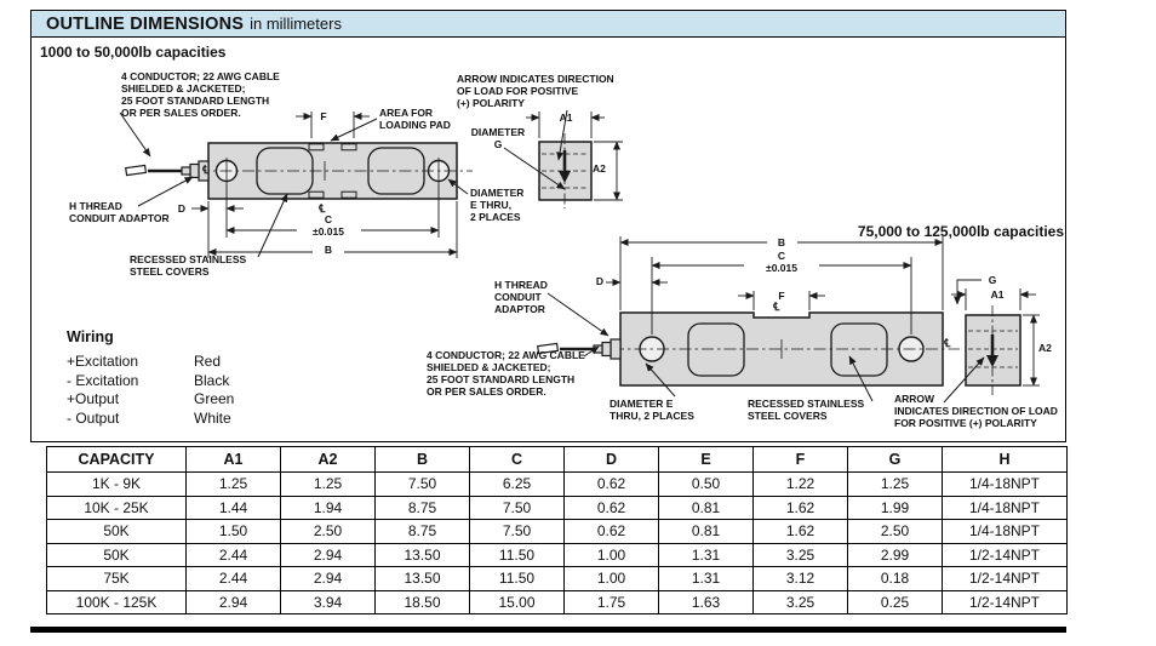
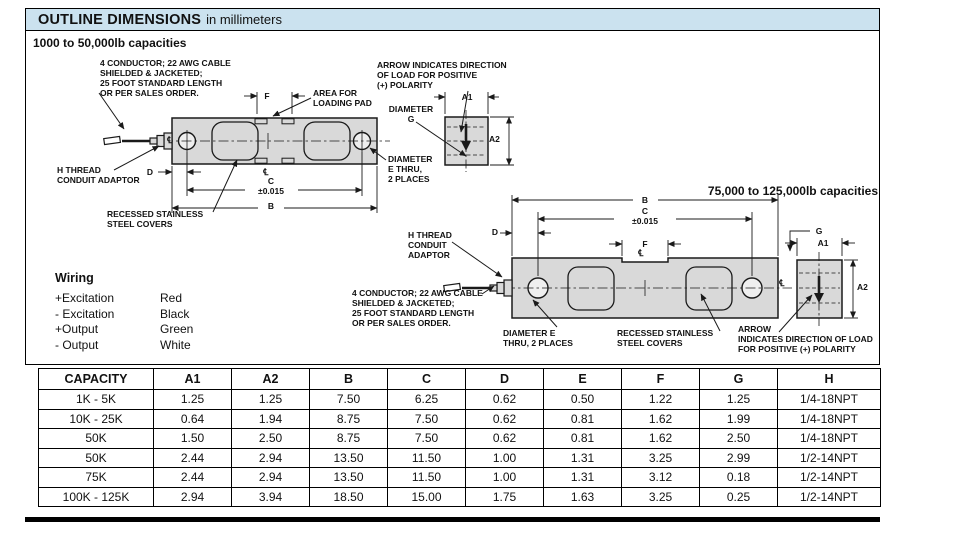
  OUTLINE DIMENSIONS
  in millimeters
  1000 to 50,000lb capacities
  4 CONDUCTOR; 22 AWG CABLE
  SHIELDED & JACKETED;
  25 FOOT STANDARD LENGTH
  OR PER SALES ORDER.
  ARROW INDICATES DIRECTION
  OF LOAD FOR POSITIVE
  (+) POLARITY
  AREA FOR
  LOADING PAD
  DIAMETER
  G
  F
  A1
  A2
  H THREAD
  CONDUIT ADAPTOR
  D
  C
  ±0.015
  B
  DIAMETER
  E THRU,
  2 PLACES
  RECESSED STAINLESS
  STEEL COVERS
  ℄
  ℄
  75,000 to 125,000lb capacities
  B
  C
  ±0.015
  D
  F
  ℄
  G
  A1
  A2
  H THREAD
  CONDUIT
  ADAPTOR
  4 CONDUCTOR; 22 AWG CABLE
  SHIELDED & JACKETED;
  25 FOOT STANDARD LENGTH
  OR PER SALES ORDER.
  DIAMETER E
  THRU, 2 PLACES
  RECESSED STAINLESS
  STEEL COVERS
  ARROW
  INDICATES DIRECTION OF LOAD
  FOR POSITIVE (+) POLARITY
  ℄
  Wiring
  +Excitation
  Red
  - Excitation
  Black
  +Output
  Green
  - Output
  White
  CAPACITY	A1	A2	B	C	D	E	F	G	H
- 1K - 9K	1.25	1.25	7.50	6.25	0.62	0.50	1.22	1.25	1/4-18NPT
+ 1K - 5K	1.25	1.25	7.50	6.25	0.62	0.50	1.22	1.25	1/4-18NPT
- 10K - 25K	1.44	1.94	8.75	7.50	0.62	0.81	1.62	1.99	1/4-18NPT
+ 10K - 25K	0.64	1.94	8.75	7.50	0.62	0.81	1.62	1.99	1/4-18NPT
  50K	1.50	2.50	8.75	7.50	0.62	0.81	1.62	2.50	1/4-18NPT
  50K	2.44	2.94	13.50	11.50	1.00	1.31	3.25	2.99	1/2-14NPT
  75K	2.44	2.94	13.50	11.50	1.00	1.31	3.12	0.18	1/2-14NPT
  100K - 125K	2.94	3.94	18.50	15.00	1.75	1.63	3.25	0.25	1/2-14NPT
